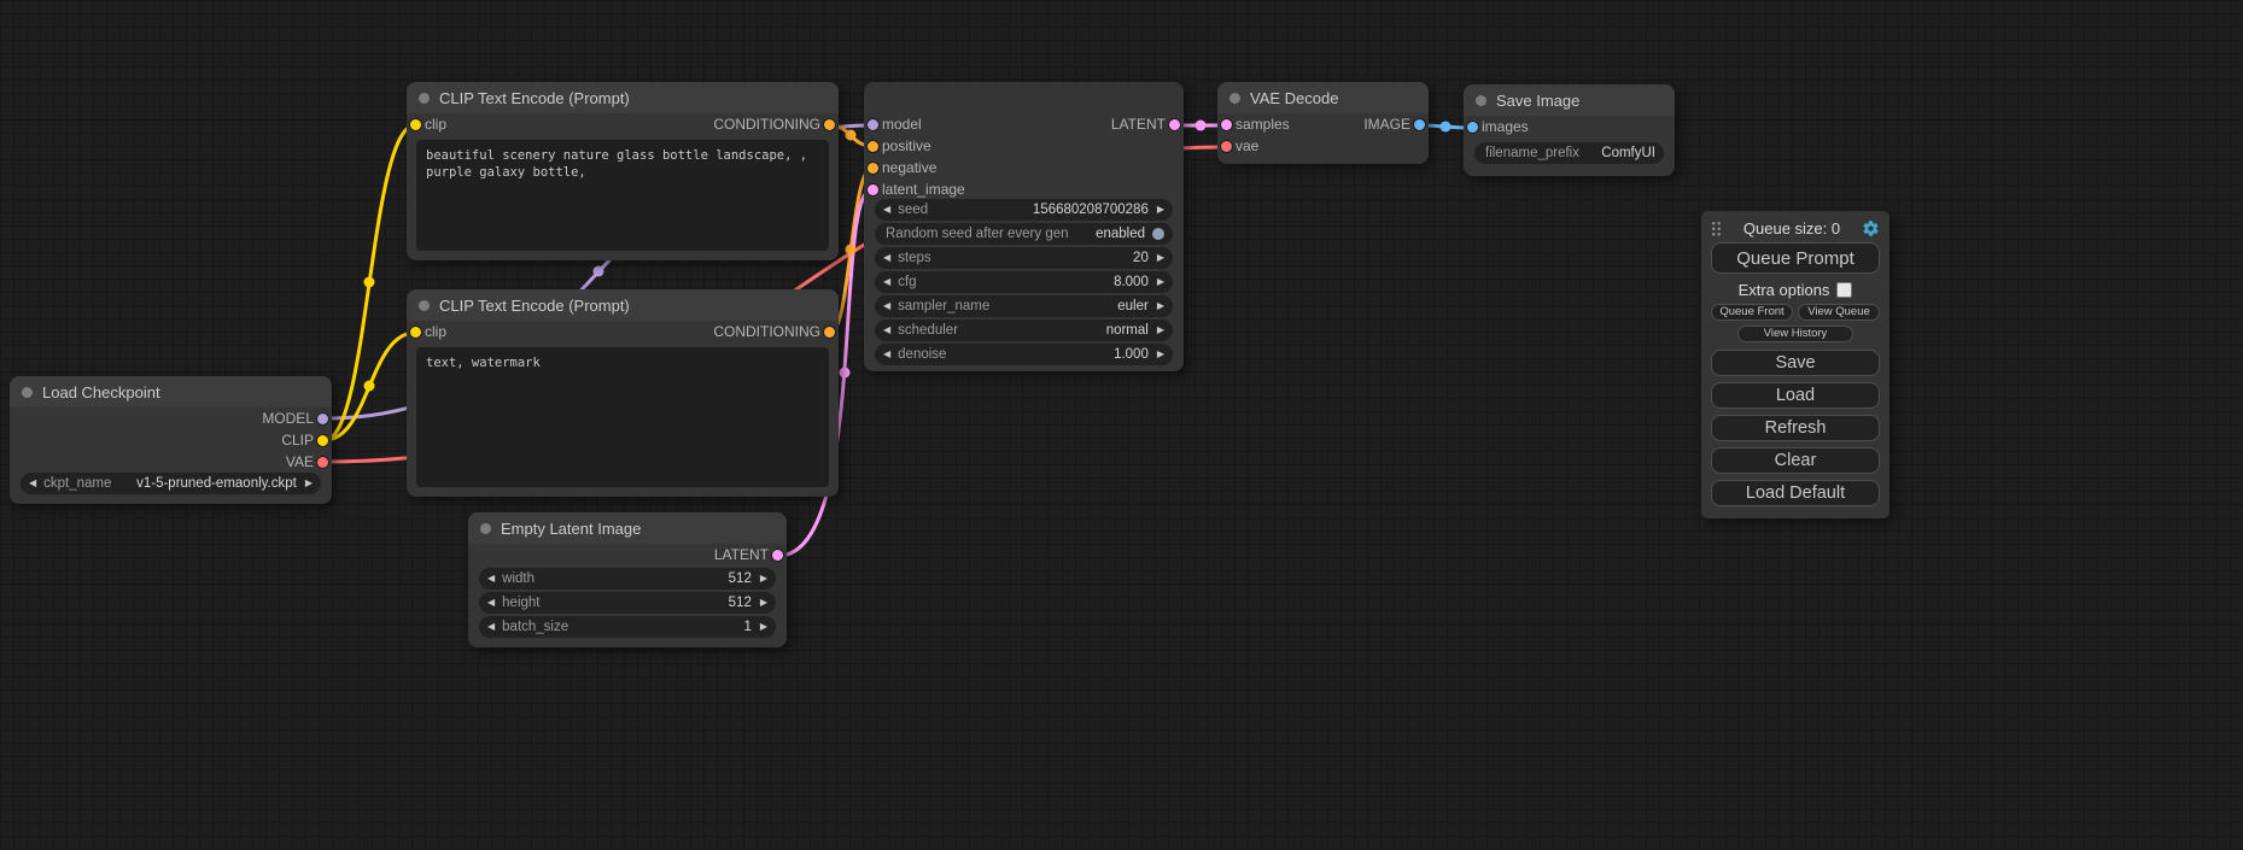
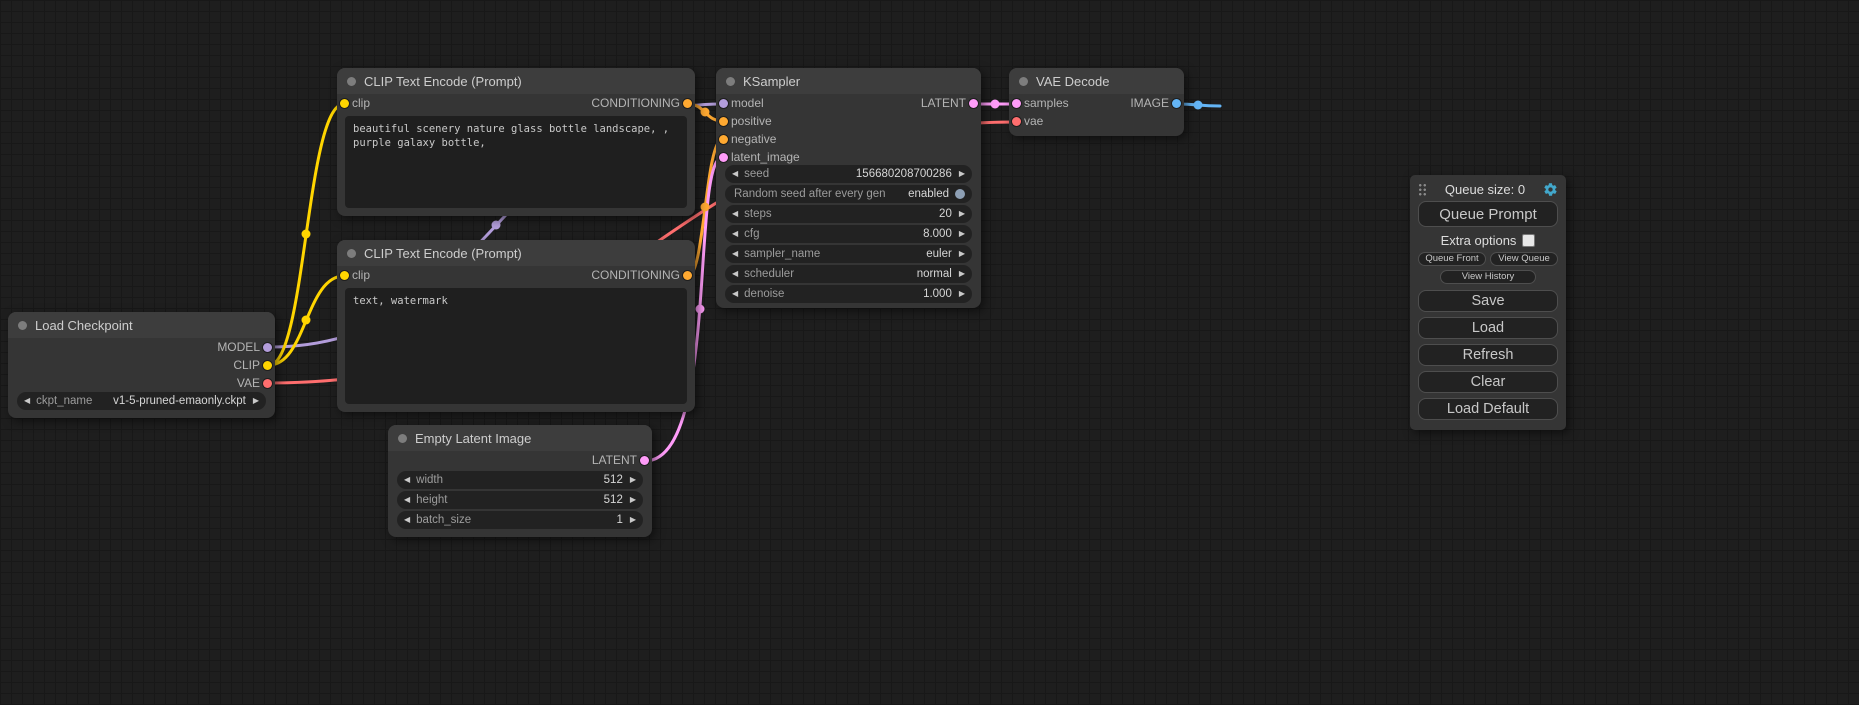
  Load Checkpoint
  MODEL
  CLIP
  VAE
  ckpt_name
  v1-5-pruned-emaonly.ckpt
  CLIP Text Encode (Prompt)
  clip
  CONDITIONING
  CLIP Text Encode (Prompt)
  clip
  CONDITIONING
  text, watermark
  Empty Latent Image
  LATENT
  width
  512
  height
  512
  batch_size
  1
+ KSampler
  model
  LATENT
  positive
  negative
  latent_image
  seed
  156680208700286
  Random seed after every gen
  enabled
  steps
  20
  cfg
  8.000
  sampler_name
  euler
  scheduler
  normal
  denoise
  1.000
  VAE Decode
  samples
  IMAGE
  vae
- Save Image
- images
- filename_prefix
- ComfyUI
  Queue size: 0
  Queue Prompt
  Extra options
  Queue Front
  View Queue
  View History
  Save
  Load
  Refresh
  Clear
  Load Default
